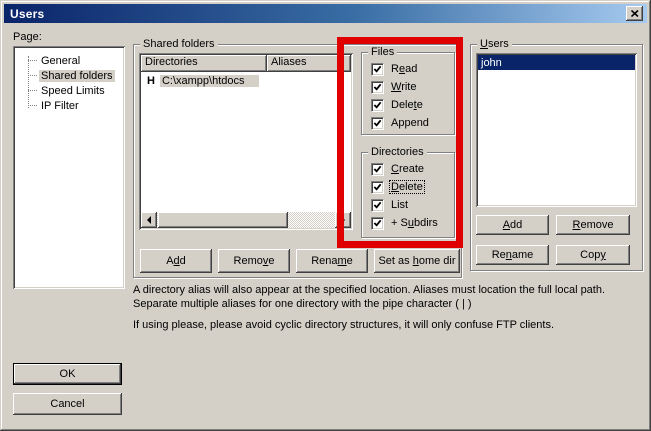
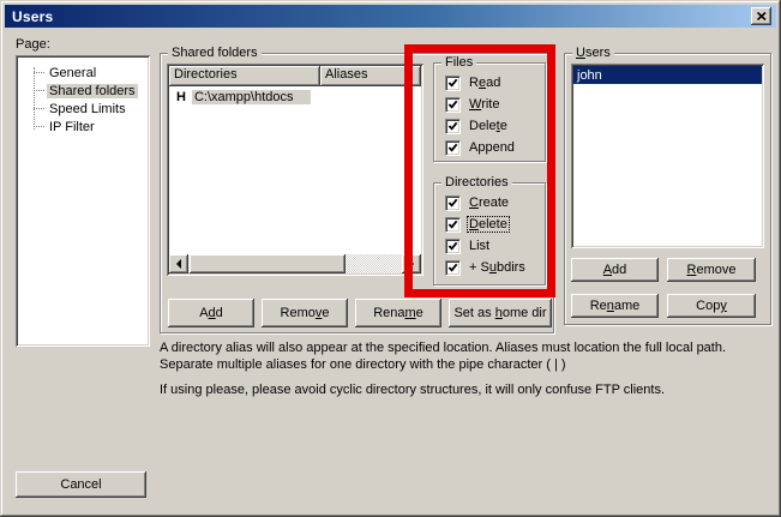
  Users
  Page:
  General
  Shared folders
  Speed Limits
  IP Filter
  Shared folders
  Directories
  Aliases
  H
  C:\xampp\htdocs
  Add
  Remove
  Rename
  Set as home dir
  Files
  Read
  Write
  Delete
  Append
  Directories
  Create
  Delete
  List
  + Subdirs
  Users
  john
  Add
  Remove
  Rename
  Copy
  A directory alias will also appear at the specified location. Aliases must location the full local path. Separate multiple aliases for one directory with the pipe character ( | )
  If using please, please avoid cyclic directory structures, it will only confuse FTP clients.
- OK
  Cancel
